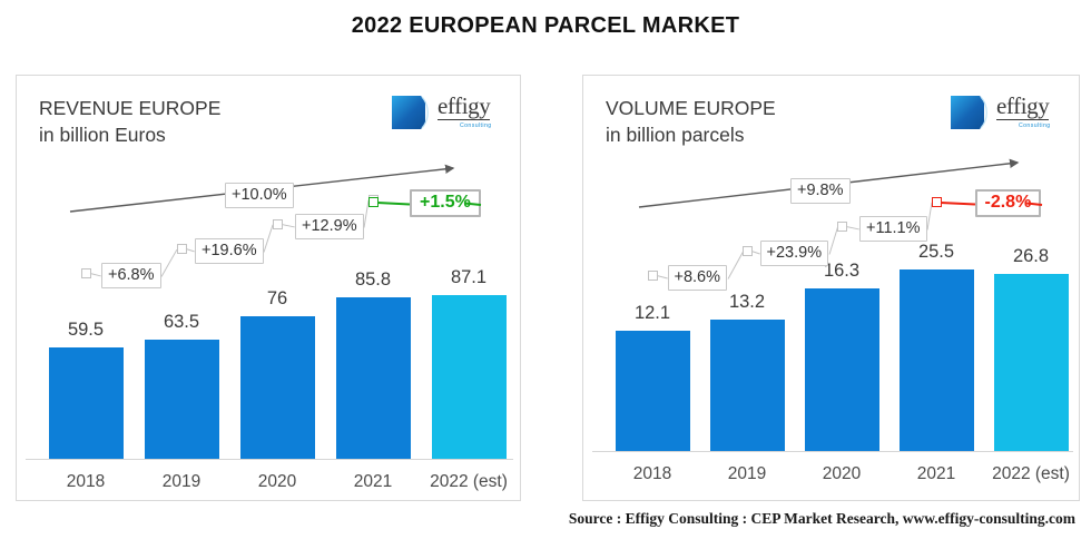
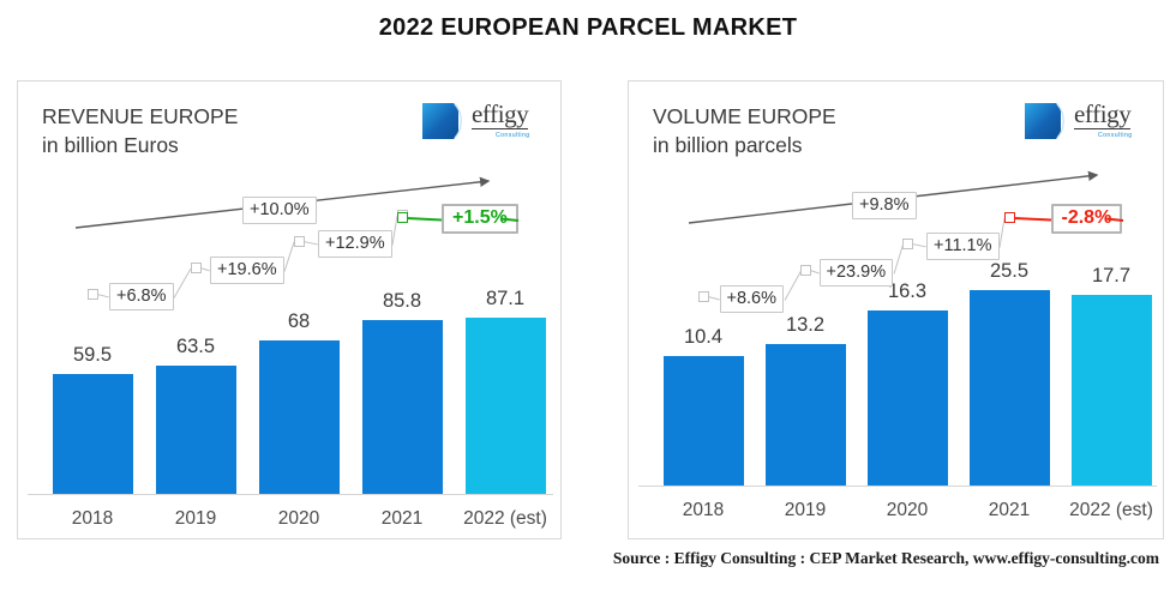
  2022 EUROPEAN PARCEL MARKET
  REVENUE EUROPE
  in billion Euros
  effigy
  59.5
  2018
  63.5
  2019
- 76
+ 68
  2020
  85.8
  2021
  87.1
  2022 (est)
  +6.8%
  +19.6%
  +12.9%
  +1.5%
  +10.0%
  VOLUME EUROPE
  in billion parcels
  effigy
- 12.1
+ 10.4
  2018
  13.2
  2019
  16.3
  2020
  25.5
  2021
- 26.8
+ 17.7
  2022 (est)
  +8.6%
  +23.9%
  +11.1%
  -2.8%
  +9.8%
  Source : Effigy Consulting : CEP Market Research, www.effigy-consulting.com
